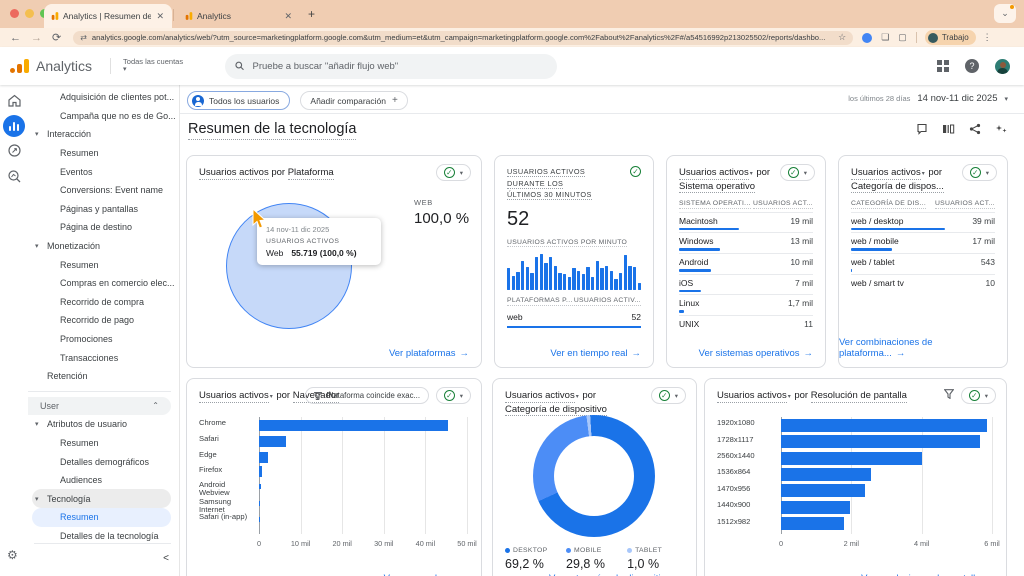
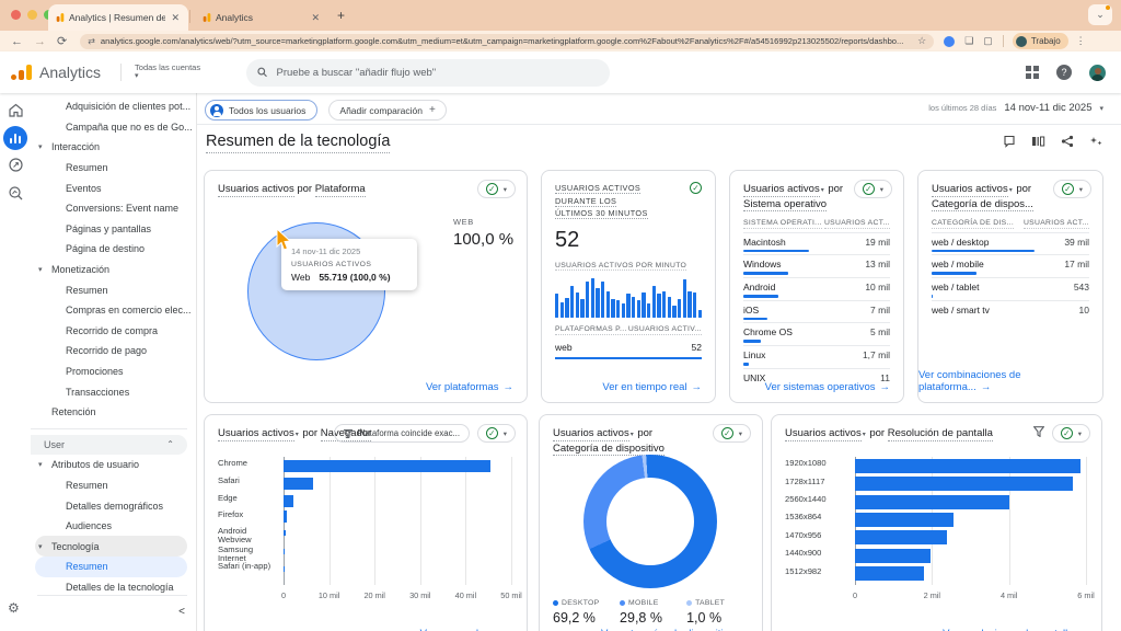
  Analytics | Resumen de
  ✕
  Analytics
  ✕
  +
  ⌄
  ←
  →
  ⟳
  ⇄
  analytics.google.com/analytics/web/?utm_source=marketingplatform.google.com&utm_medium=et&utm_campaign=marketingplatform.google.com%2Fabout%2Fanalytics%2F#/a54516992p213025502/reports/dashbo...
  ☆
  ❏
  ▢
  Trabajo
  ⋮
  Analytics
  Todas las cuentas
  Pruebe a buscar "añadir flujo web"
  ?
  ⚙
  <
  Adquisición de clientes pot...
  Campaña que no es de Go...
  Interacción
  Resumen
  Eventos
  Conversions: Event name
  Páginas y pantallas
  Página de destino
  Monetización
  Resumen
  Compras en comercio elec...
  Recorrido de compra
  Recorrido de pago
  Promociones
  Transacciones
  Retención
  User
  ⌃
  Atributos de usuario
  Resumen
  Detalles demográficos
  Audiences
  Tecnología
  Resumen
  Detalles de la tecnología
  Todos los usuarios
  Añadir comparación
  +
  los últimos 28 días
  14 nov-11 dic 2025
  Resumen de la tecnología
  Usuarios activos por Plataforma
  ✓
  WEB
  100,0 %
  14 nov-11 dic 2025
  Web
  55.719 (100,0 %)
  Ver plataformas →
  USUARIOS ACTIVOS DURANTE LOS
  ÚLTIMOS 30 MINUTOS
  ✓
  52
  web
  52
  Ver en tiempo real →
  Usuarios activos por
  Sistema operativo
  ✓
  Macintosh
  19 mil
  Windows
  13 mil
  Android
  10 mil
  iOS
  7 mil
+ Chrome OS
+ 5 mil
  Linux
  1,7 mil
  UNIX
  11
  Ver sistemas operativos →
  Usuarios activos por
  Categoría de dispos...
  ✓
  web / desktop
  39 mil
  web / mobile
  17 mil
  web / tablet
  543
  web / smart tv
  10
  Ver combinaciones de plataforma... →
  Usuarios activos por Naveador
  Plataforma coincide exac...
  ✓
  0
  10 mil
  20 mil
  30 mil
  40 mil
  50 mil
  Chrome
  Safari
  Edge
  Firefox
  Android Webview
  Samsung Internet
  Safari (in-app)
  Usuarios activos por
  Categoría de dispositivo
  ✓
  69,2 %
  29,8 %
  1,0 %
  Usuarios activos por Resolución de pantalla
  ✓
  0
  2 mil
  4 mil
  6 mil
  1920x1080
  1728x1117
  2560x1440
  1536x864
  1470x956
  1440x900
  1512x982
